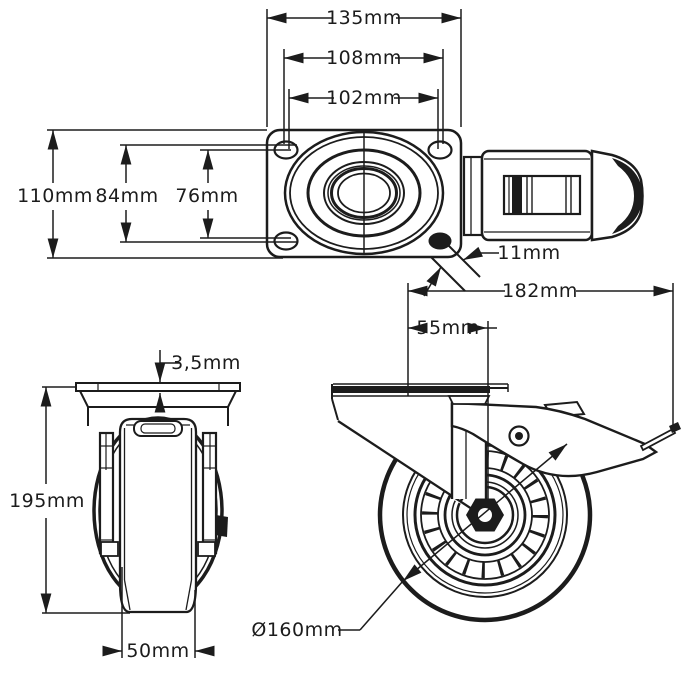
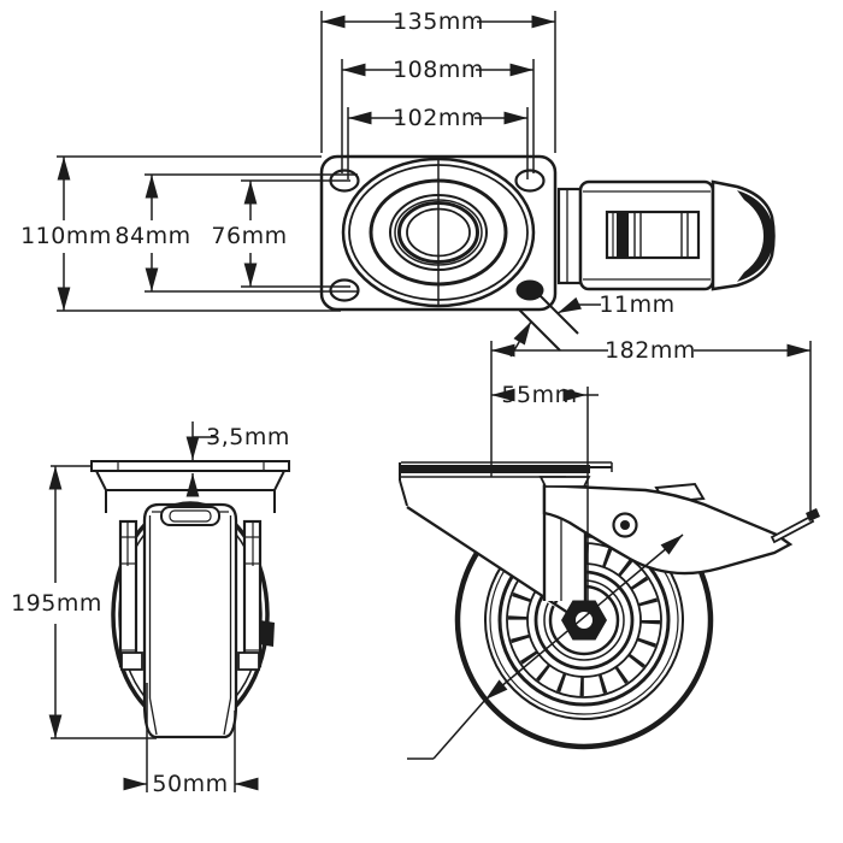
  135mm
  108mm
  102mm
  110mm
  84mm
  76mm
  11mm
  182mm
  55mm
  3,5mm
  195mm
  50mm
- Ø160mm
